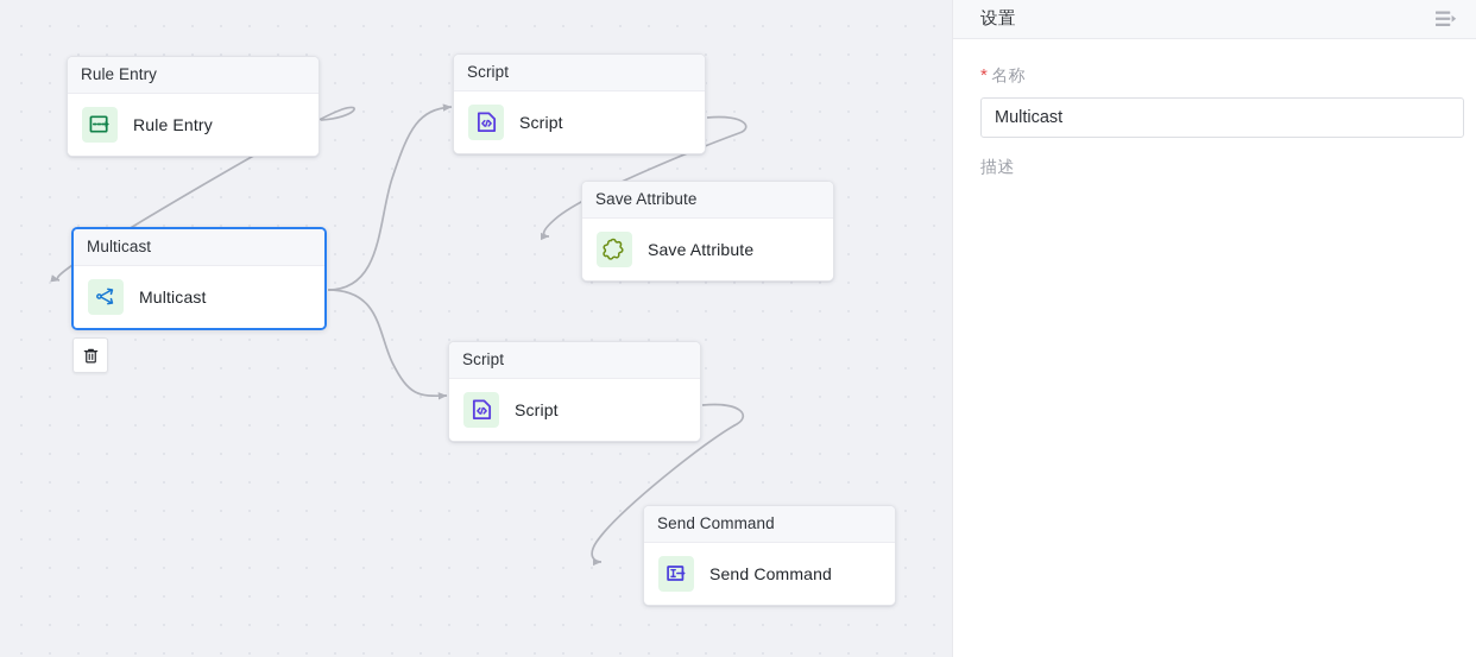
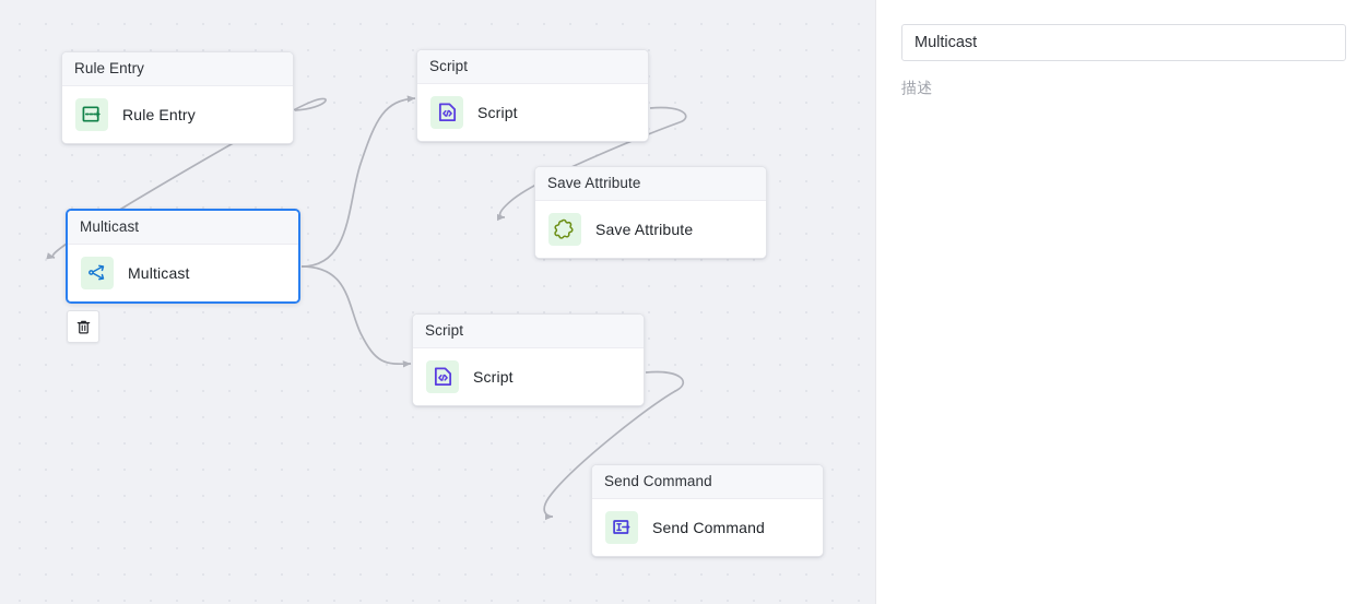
  Rule Entry
  Rule Entry
  Script
  Script
  Multicast
  Multicast
  Save Attribute
  Save Attribute
  Script
  Script
  Send Command
  Send Command
- 设置
- *
- 名称
  Multicast
  描述
